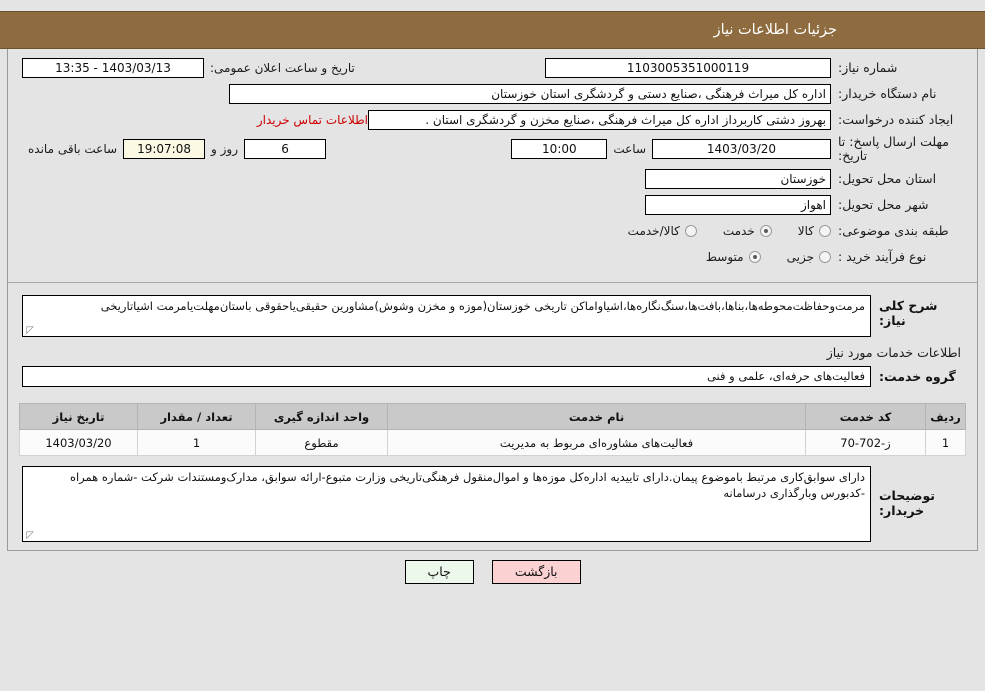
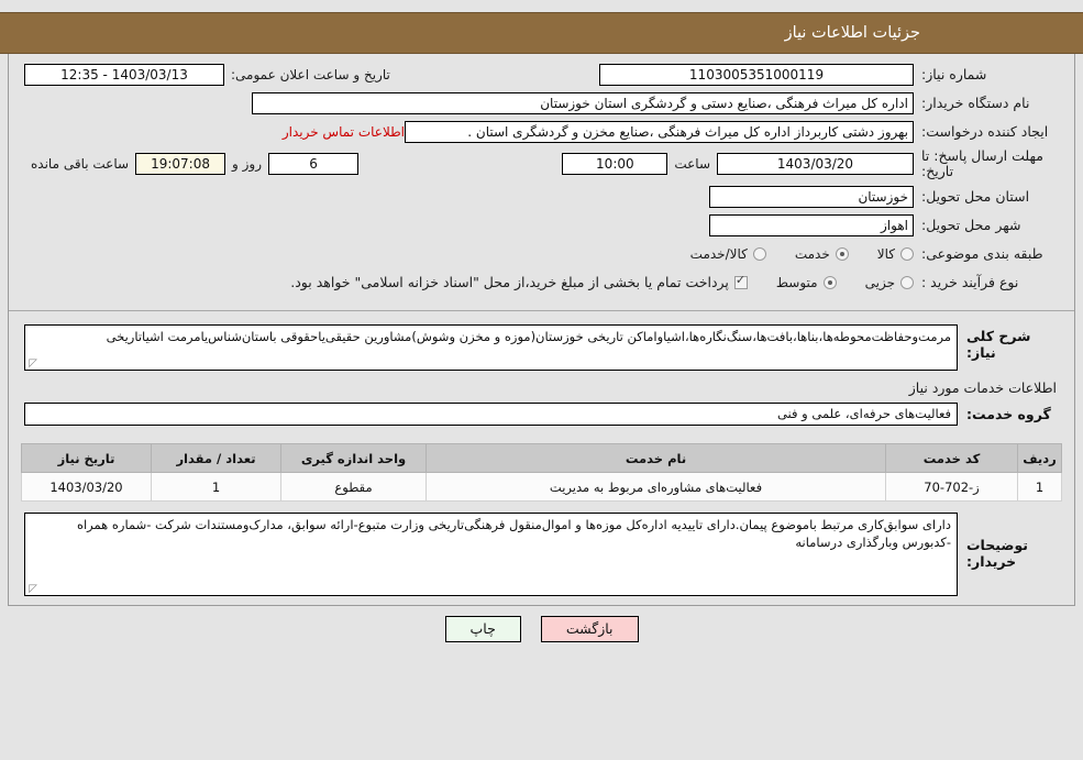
  جزئیات اطلاعات نیاز
  شماره نیاز:
  1103005351000119
  تاریخ و ساعت اعلان عمومی:
- 1403/03/13 - 13:35
+ 1403/03/13 - 12:35
  نام دستگاه خریدار:
  اداره کل میراث فرهنگی ،صنایع دستی و گردشگری استان خوزستان
  ایجاد کننده درخواست:
  بهروز دشتی کاربرداز اداره کل میراث فرهنگی ،صنایع مخزن و گردشگری استان .
  اطلاعات تماس خریدار
  مهلت ارسال پاسخ: تا تاریخ:
  1403/03/20
  ساعت
  10:00
  6
  روز و
  19:07:08
  ساعت باقی مانده
  استان محل تحویل:
  خوزستان
  شهر محل تحویل:
  اهواز
  طبقه بندی موضوعی:
  کالا
  خدمت
  کالا/خدمت
  نوع فرآیند خرید :
  جزیی
  متوسط
+ پرداخت تمام یا بخشی از مبلغ خرید،از محل "اسناد خزانه اسلامی" خواهد بود.
  شرح کلی نیاز:
- مرمت‌وحفاظت‌محوطه‌ها،بناها،بافت‌ها،سنگ‌نگاره‌ها،اشیاواماکن تاریخی خوزستان(موزه و مخزن وشوش)مشاورین حقیقی‌یاحقوقی باستان‌مهلت‌یامرمت اشیاتاریخی
+ مرمت‌وحفاظت‌محوطه‌ها،بناها،بافت‌ها،سنگ‌نگاره‌ها،اشیاواماکن تاریخی خوزستان(موزه و مخزن وشوش)مشاورین حقیقی‌یاحقوقی باستان‌شناس‌یامرمت اشیاتاریخی
  ◸
  اطلاعات خدمات مورد نیاز
  گروه خدمت:
  فعالیت‌های حرفه‌ای، علمی و فنی
  ردیف	کد خدمت	نام خدمت	واحد اندازه گیری	تعداد / مقدار	تاریخ نیاز
  1	ز-702-70	فعالیت‌های مشاوره‌ای مربوط به مدیریت	مقطوع	1	1403/03/20
  توضیحات خریدار:
  دارای سوابق‌کاری مرتبط باموضوع پیمان.دارای تاییدیه اداره‌کل موزه‌ها و اموال‌منقول فرهنگی‌تاریخی وزارت متبوع-ارائه سوابق، مدارک‌ومستندات شرکت -شماره همراه -کدبورس وبارگذاری درسامانه
  ◸
  بازگشت
  چاپ
